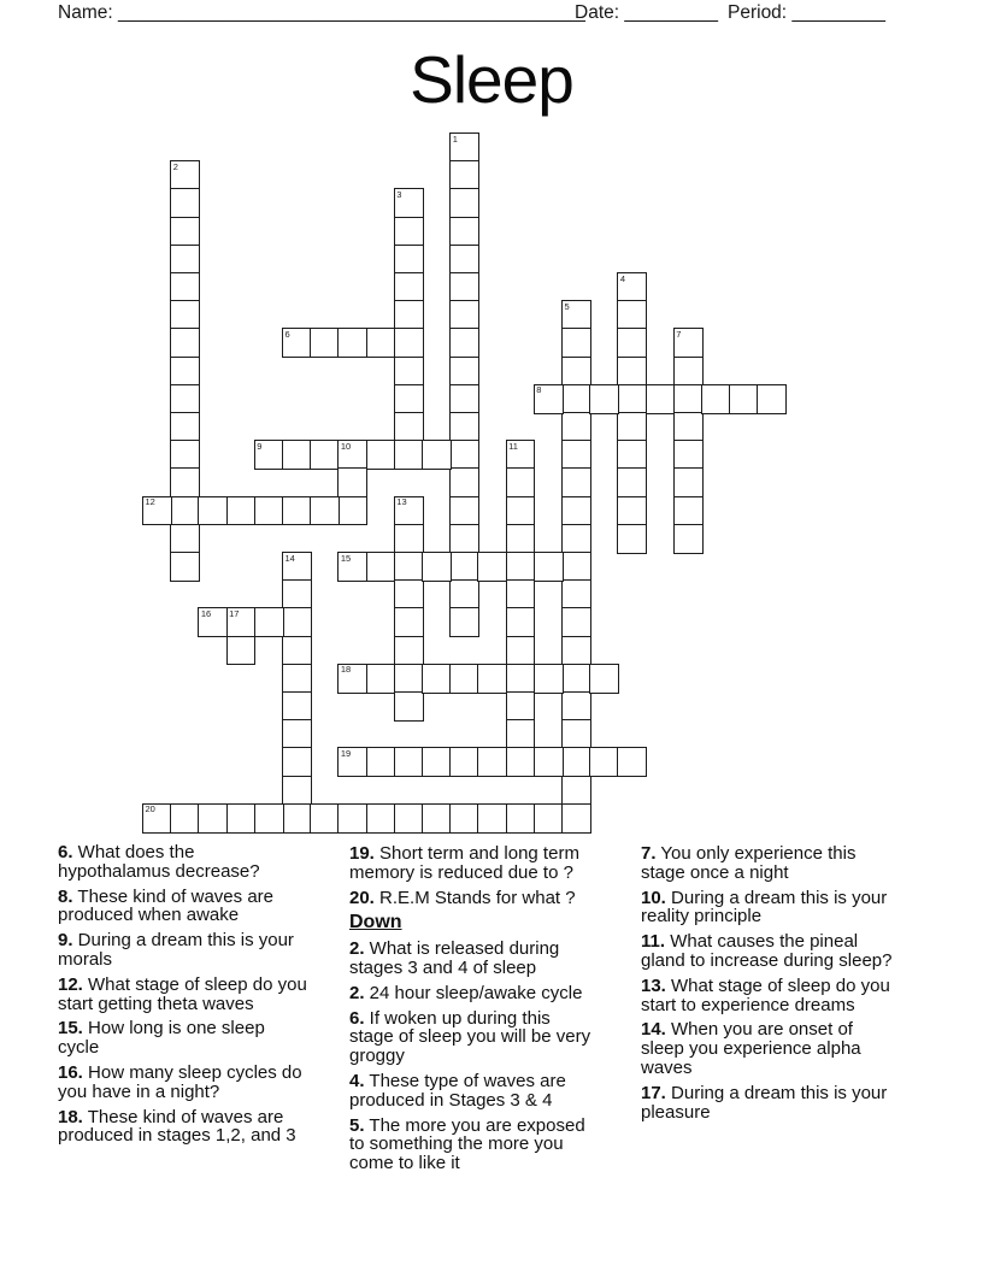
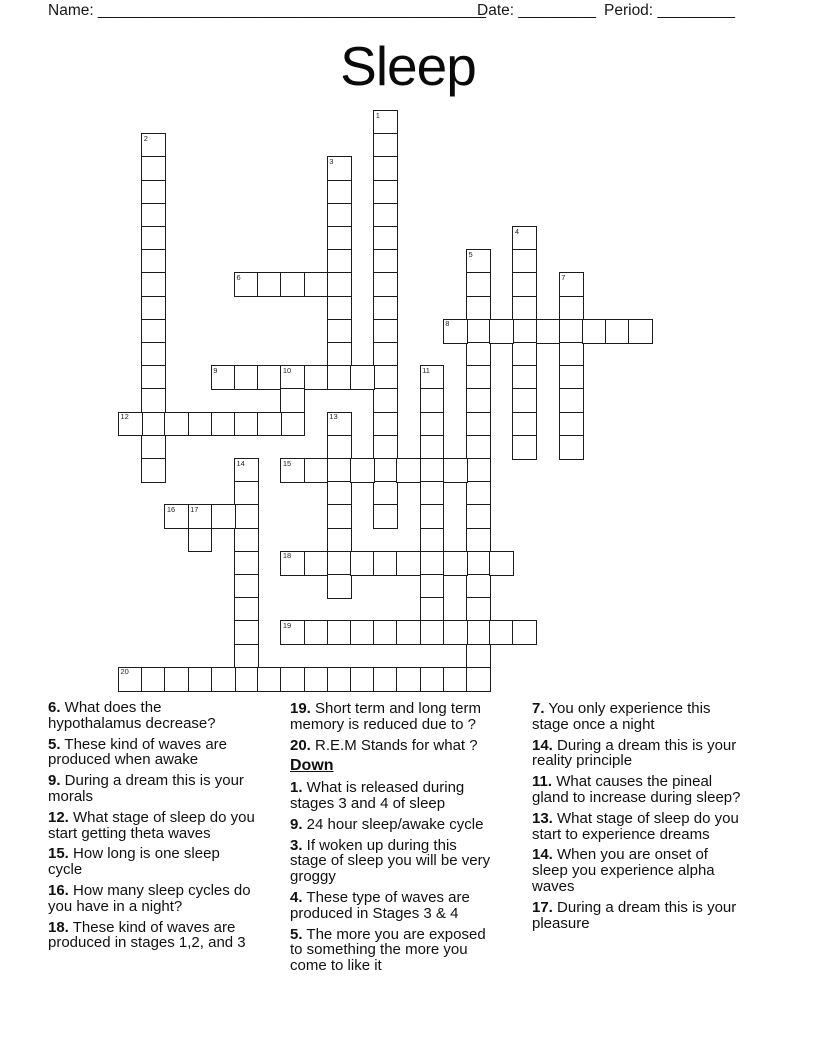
  Name: _____________________________________________
  Date: _________
  Period: _________
  Sleep
  1
  2
  3
  4
  5
  6
  7
  8
  9
  10
  11
  12
  13
  14
  15
  16
  17
  18
  19
  20
  6. What does the
  hypothalamus decrease?
- 8. These kind of waves are
+ 5. These kind of waves are
  produced when awake
  9. During a dream this is your
  morals
  12. What stage of sleep do you
  start getting theta waves
  15. How long is one sleep
  cycle
  16. How many sleep cycles do
  you have in a night?
  18. These kind of waves are
  produced in stages 1,2, and 3
  19. Short term and long term
  memory is reduced due to ?
  20. R.E.M Stands for what ?
  Down
- 2. What is released during
+ 1. What is released during
  stages 3 and 4 of sleep
- 2. 24 hour sleep/awake cycle
+ 9. 24 hour sleep/awake cycle
- 6. If woken up during this
+ 3. If woken up during this
  stage of sleep you will be very
  groggy
  4. These type of waves are
  produced in Stages 3 & 4
  5. The more you are exposed
  to something the more you
  come to like it
  7. You only experience this
  stage once a night
- 10. During a dream this is your
+ 14. During a dream this is your
  reality principle
  11. What causes the pineal
  gland to increase during sleep?
  13. What stage of sleep do you
  start to experience dreams
  14. When you are onset of
  sleep you experience alpha
  waves
  17. During a dream this is your
  pleasure
